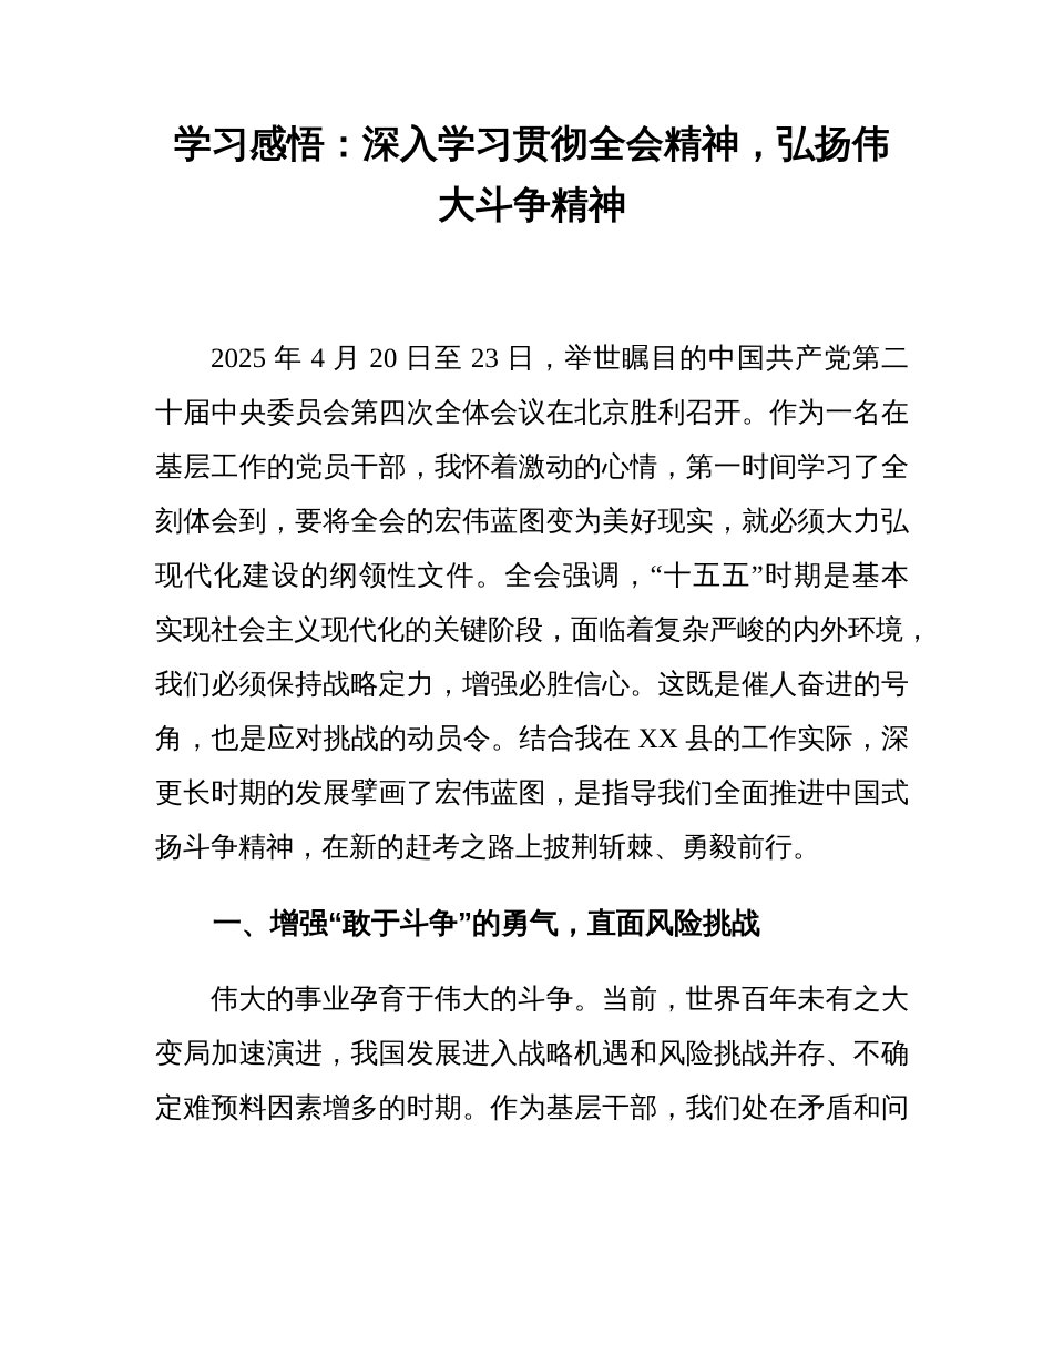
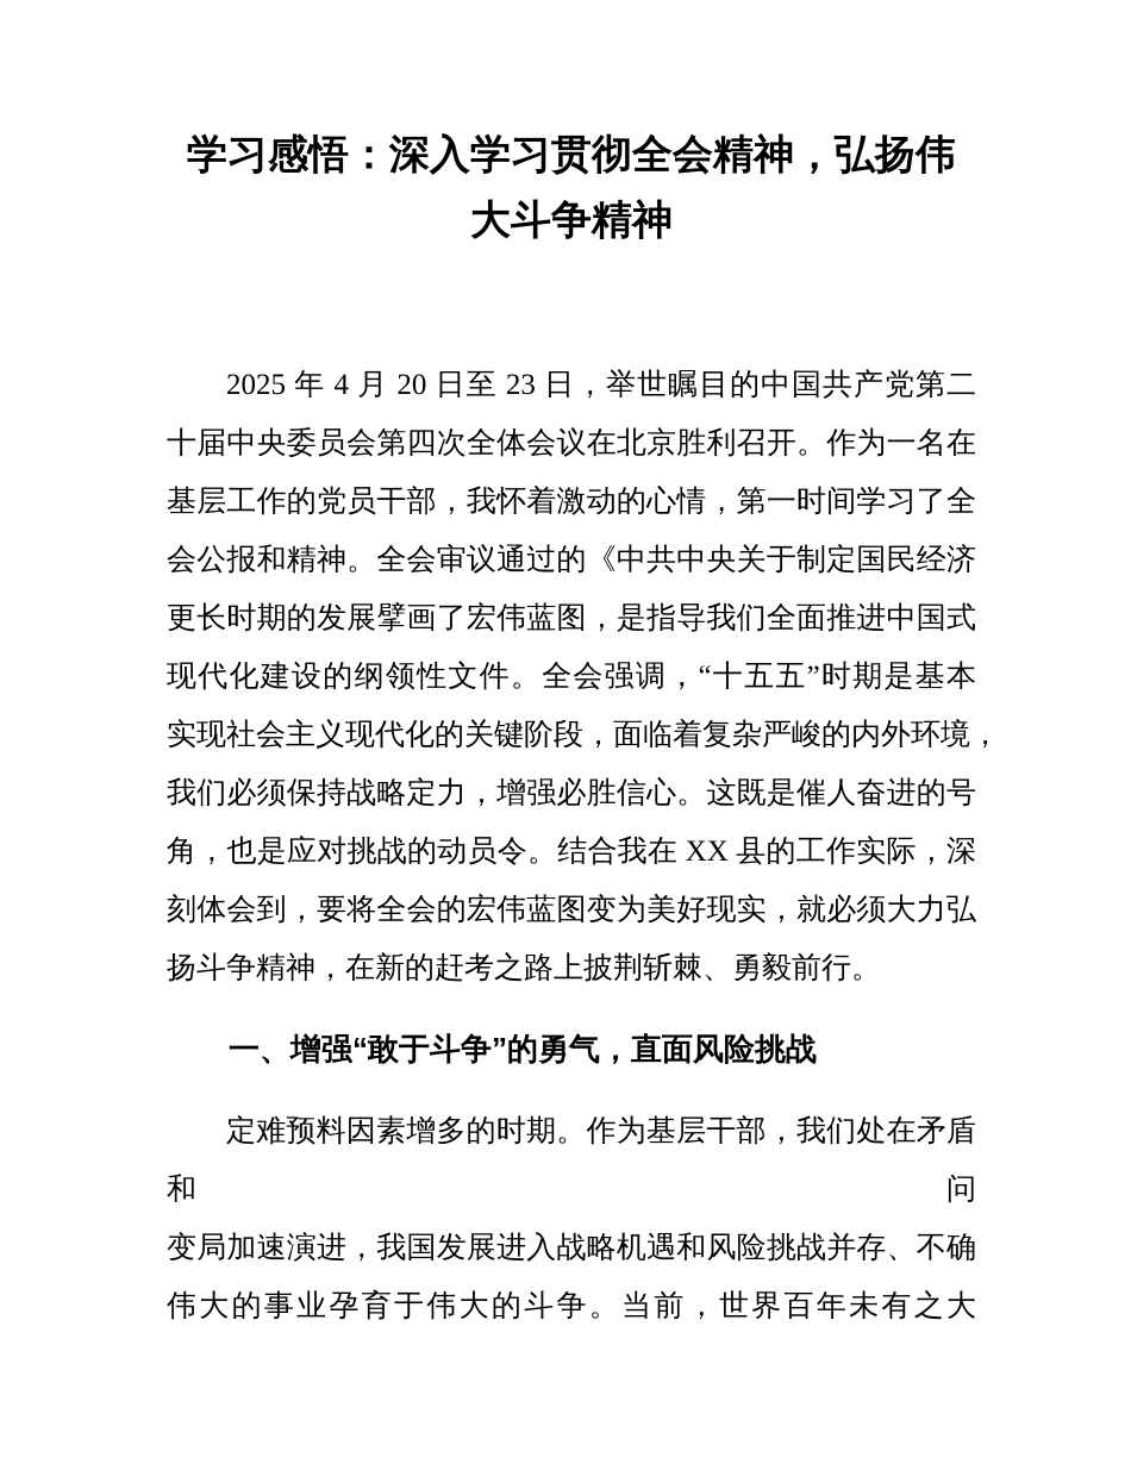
  学习感悟：深入学习贯彻全会精神，弘扬伟
  大斗争精神
  2025 年 4 月 20 日至 23 日，举世瞩目的中国共产党第二
  十届中央委员会第四次全体会议在北京胜利召开。作为一名在
  基层工作的党员干部，我怀着激动的心情，第一时间学习了全
+ 会公报和精神。全会审议通过的《中共中央关于制定国民经济
- 刻体会到，要将全会的宏伟蓝图变为美好现实，就必须大力弘
+ 更长时期的发展擘画了宏伟蓝图，是指导我们全面推进中国式
  现代化建设的纲领性文件。全会强调，“十五五”时期是基本
  实现社会主义现代化的关键阶段，面临着复杂严峻的内外环境，
  我们必须保持战略定力，增强必胜信心。这既是催人奋进的号
  角，也是应对挑战的动员令。结合我在 XX 县的工作实际，深
- 更长时期的发展擘画了宏伟蓝图，是指导我们全面推进中国式
+ 刻体会到，要将全会的宏伟蓝图变为美好现实，就必须大力弘
  扬斗争精神，在新的赶考之路上披荆斩棘、勇毅前行。
  一、增强“敢于斗争”的勇气，直面风险挑战
- 伟大的事业孕育于伟大的斗争。当前，世界百年未有之大
+ 定难预料因素增多的时期。作为基层干部，我们处在矛盾和问
  变局加速演进，我国发展进入战略机遇和风险挑战并存、不确
- 定难预料因素增多的时期。作为基层干部，我们处在矛盾和问
+ 伟大的事业孕育于伟大的斗争。当前，世界百年未有之大
